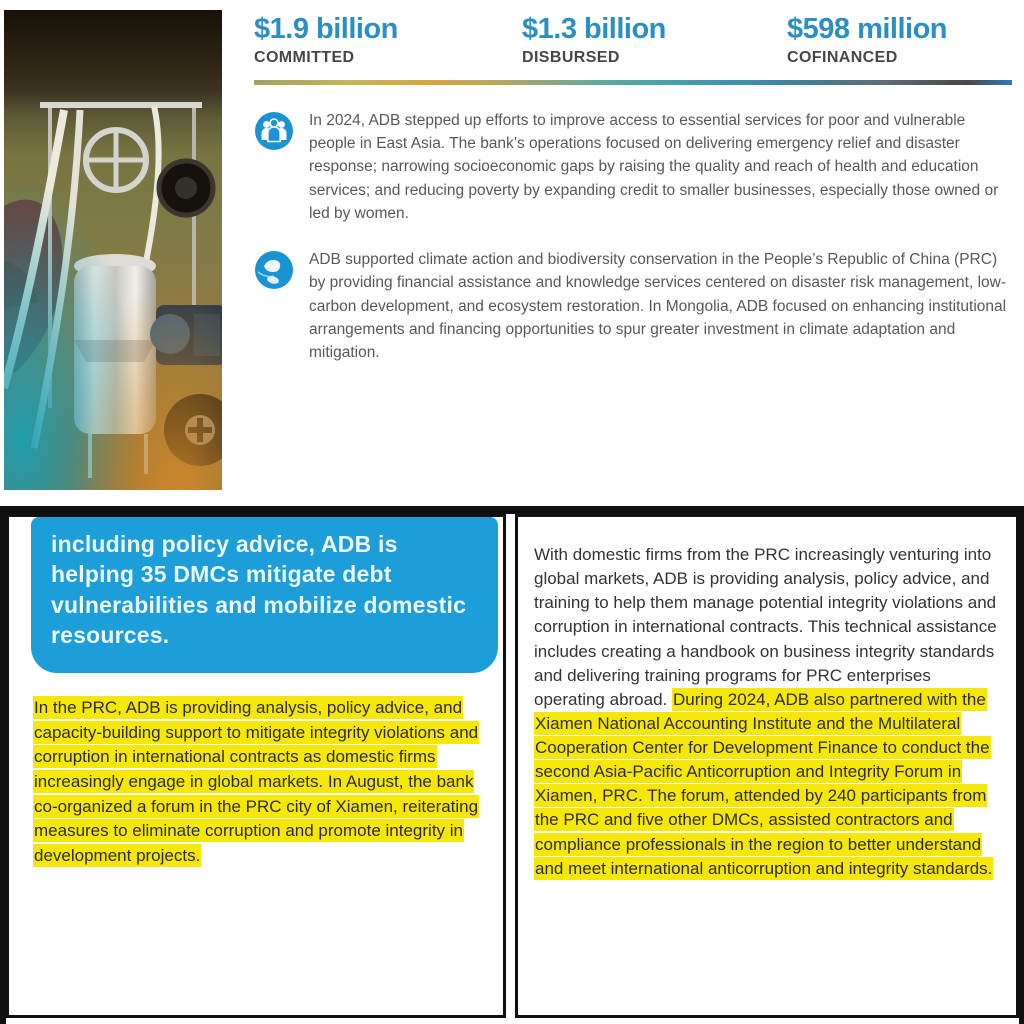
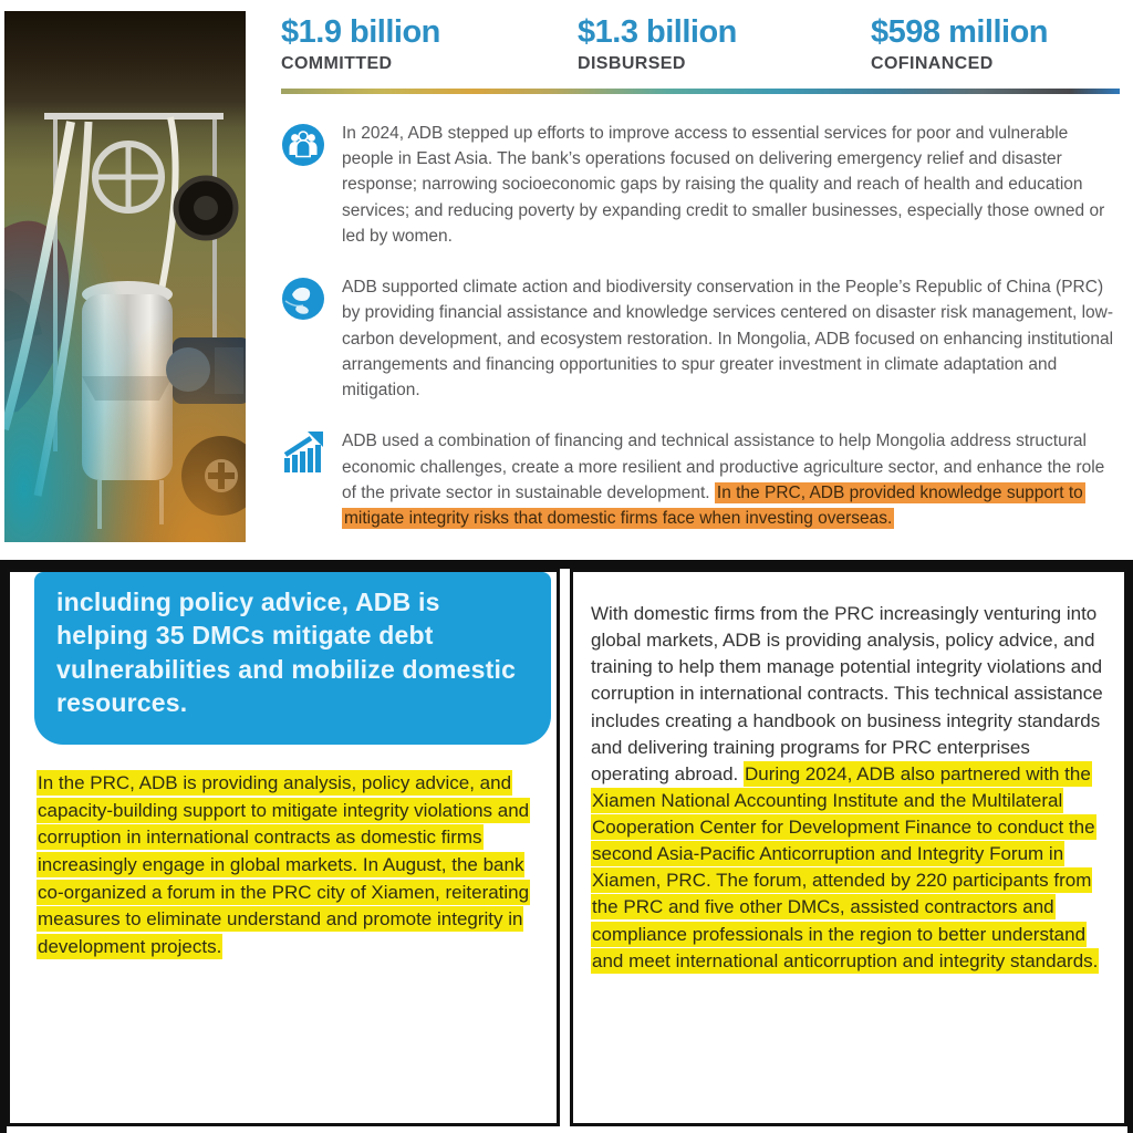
  $1.9 billion
  COMMITTED
  $1.3 billion
  DISBURSED
  $598 million
  COFINANCED
  In 2024, ADB stepped up efforts to improve access to essential services for poor and vulnerable people in East Asia. The bank’s operations focused on delivering emergency relief and disaster response; narrowing socioeconomic gaps by raising the quality and reach of health and education services; and reducing poverty by expanding credit to smaller businesses, especially those owned or led by women.
  ADB supported climate action and biodiversity conservation in the People’s Republic of China (PRC) by providing financial assistance and knowledge services centered on disaster risk management, low-carbon development, and ecosystem restoration. In Mongolia, ADB focused on enhancing institutional arrangements and financing opportunities to spur greater investment in climate adaptation and mitigation.
+ ADB used a combination of financing and technical assistance to help Mongolia address structural economic challenges, create a more resilient and productive agriculture sector, and enhance the role of the private sector in sustainable development. In the PRC, ADB provided knowledge support to mitigate integrity risks that domestic firms face when investing overseas.
  including policy advice, ADB is helping 35 DMCs mitigate debt vulnerabilities and mobilize domestic resources.
- In the PRC, ADB is providing analysis, policy advice, and capacity-building support to mitigate integrity violations and corruption in international contracts as domestic firms increasingly engage in global markets. In August, the bank co-organized a forum in the PRC city of Xiamen, reiterating measures to eliminate corruption and promote integrity in development projects.
+ In the PRC, ADB is providing analysis, policy advice, and capacity-building support to mitigate integrity violations and corruption in international contracts as domestic firms increasingly engage in global markets. In August, the bank co-organized a forum in the PRC city of Xiamen, reiterating measures to eliminate understand and promote integrity in development projects.
- With domestic firms from the PRC increasingly venturing into global markets, ADB is providing analysis, policy advice, and training to help them manage potential integrity violations and corruption in international contracts. This technical assistance includes creating a handbook on business integrity standards and delivering training programs for PRC enterprises operating abroad. During 2024, ADB also partnered with the Xiamen National Accounting Institute and the Multilateral Cooperation Center for Development Finance to conduct the second Asia-Pacific Anticorruption and Integrity Forum in Xiamen, PRC. The forum, attended by 240 participants from the PRC and five other DMCs, assisted contractors and compliance professionals in the region to better understand and meet international anticorruption and integrity standards.
+ With domestic firms from the PRC increasingly venturing into global markets, ADB is providing analysis, policy advice, and training to help them manage potential integrity violations and corruption in international contracts. This technical assistance includes creating a handbook on business integrity standards and delivering training programs for PRC enterprises operating abroad. During 2024, ADB also partnered with the Xiamen National Accounting Institute and the Multilateral Cooperation Center for Development Finance to conduct the second Asia-Pacific Anticorruption and Integrity Forum in Xiamen, PRC. The forum, attended by 220 participants from the PRC and five other DMCs, assisted contractors and compliance professionals in the region to better understand and meet international anticorruption and integrity standards.
